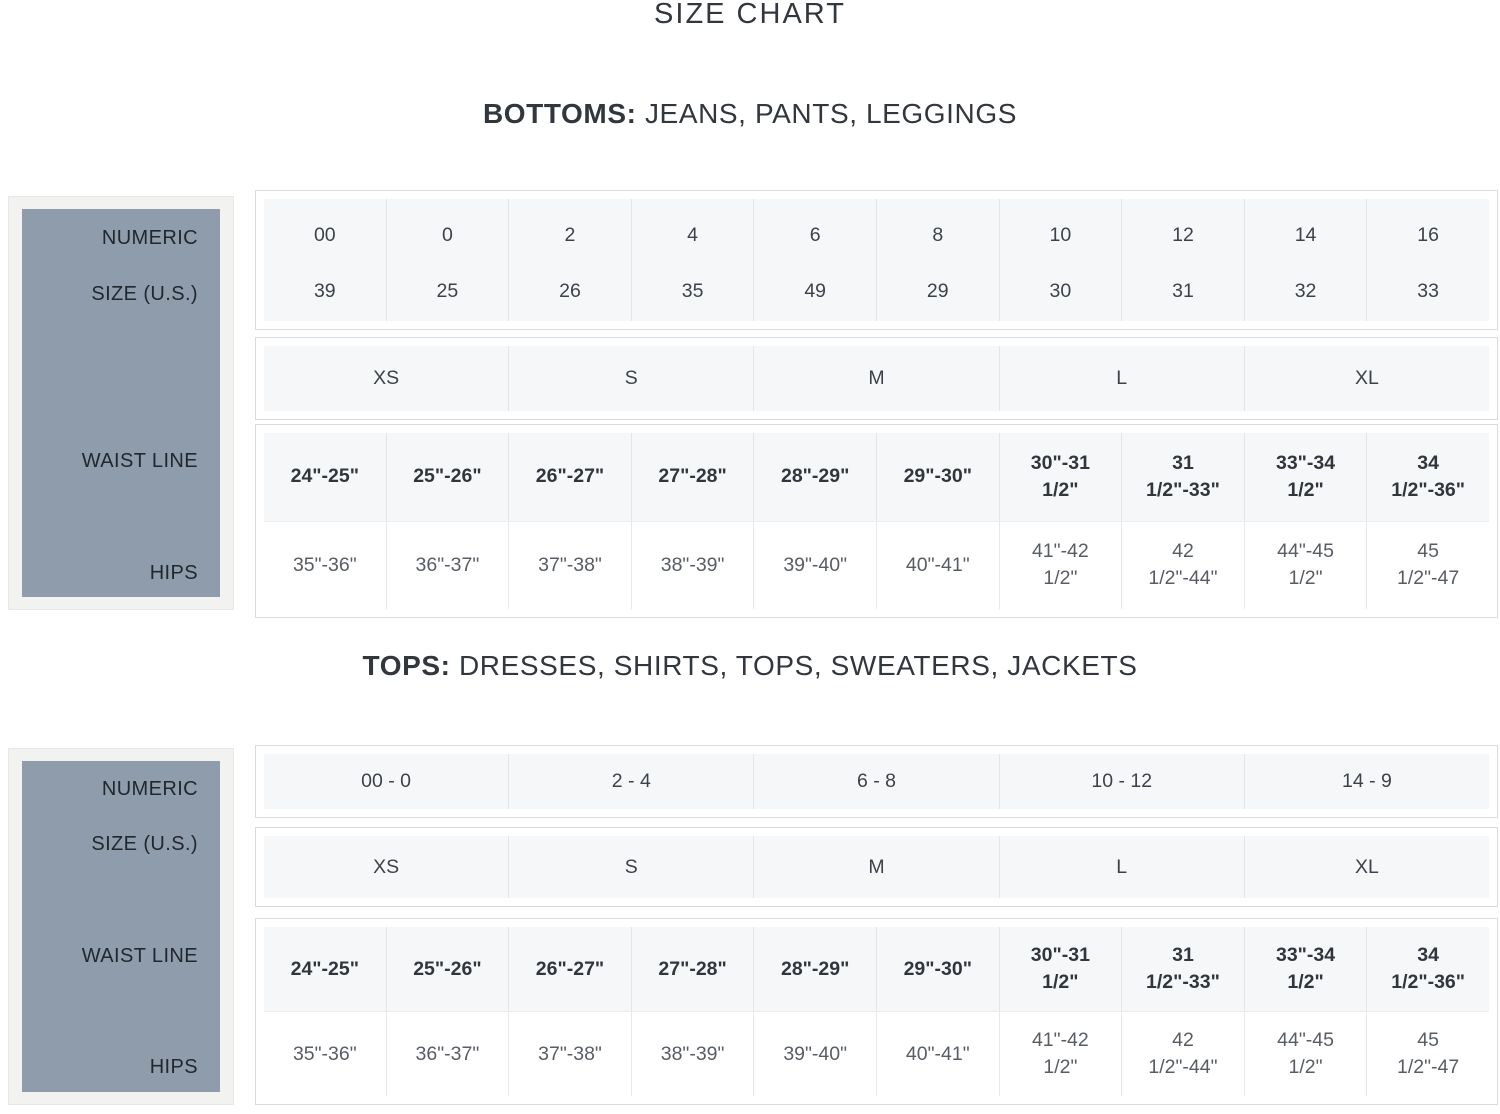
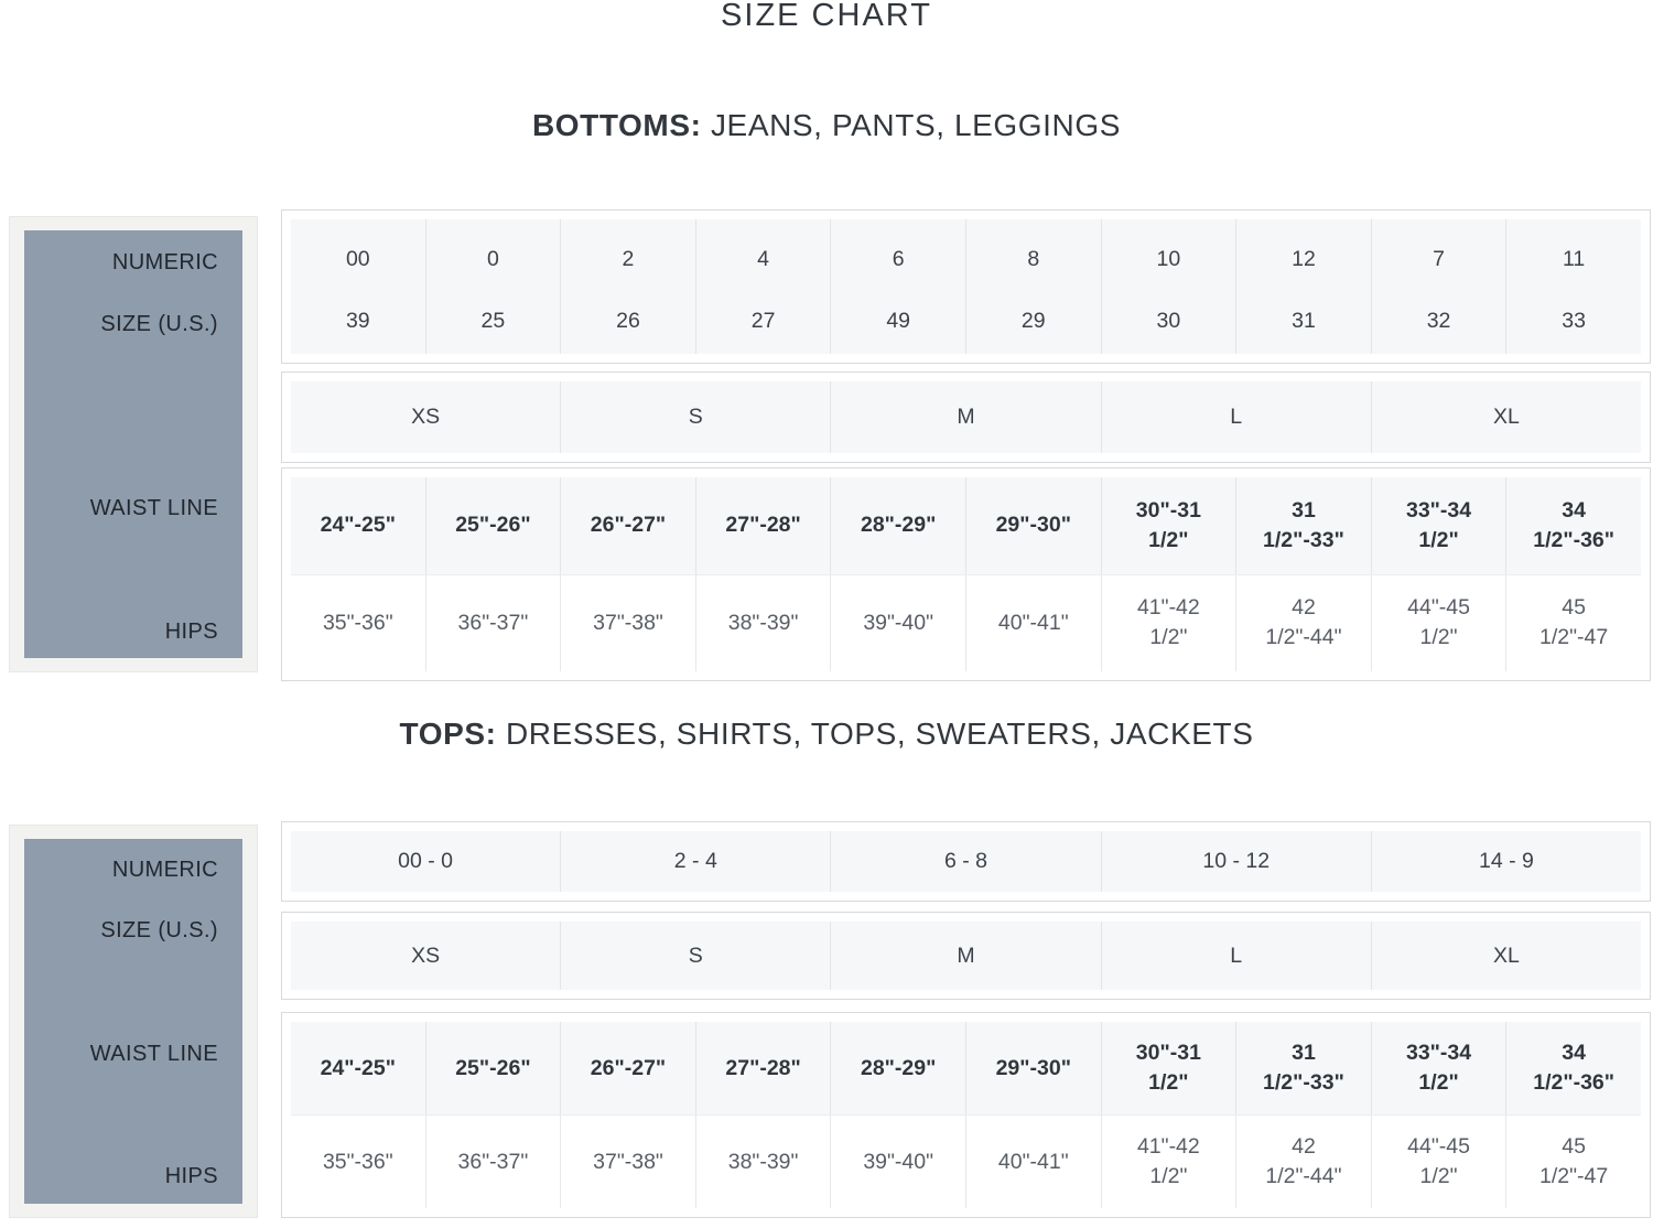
  SIZE CHART
  BOTTOMS: JEANS, PANTS, LEGGINGS
  NUMERIC
  SIZE (U.S.)
  WAIST LINE
  HIPS
  00
  39
  0
  25
  2
  26
  4
- 35
+ 27
  6
  49
  8
  29
  10
  30
  12
  31
- 14
+ 7
  32
- 16
+ 11
  33
  XS
  S
  M
  L
  XL
  24"-25"
  25"-26"
  26"-27"
  27"-28"
  28"-29"
  29"-30"
  30"-31 1/2"
  31 1/2"-33"
  33"-34 1/2"
  34 1/2"-36"
  35"-36"
  36"-37"
  37"-38"
  38"-39"
  39"-40"
  40"-41"
  41"-42 1/2"
  42 1/2"-44"
  44"-45 1/2"
  45 1/2"-47
  TOPS: DRESSES, SHIRTS, TOPS, SWEATERS, JACKETS
  NUMERIC
  SIZE (U.S.)
  WAIST LINE
  HIPS
  00 - 0
  2 - 4
  6 - 8
  10 - 12
  14 - 9
  XS
  S
  M
  L
  XL
  24"-25"
  25"-26"
  26"-27"
  27"-28"
  28"-29"
  29"-30"
  30"-31 1/2"
  31 1/2"-33"
  33"-34 1/2"
  34 1/2"-36"
  35"-36"
  36"-37"
  37"-38"
  38"-39"
  39"-40"
  40"-41"
  41"-42 1/2"
  42 1/2"-44"
  44"-45 1/2"
  45 1/2"-47
